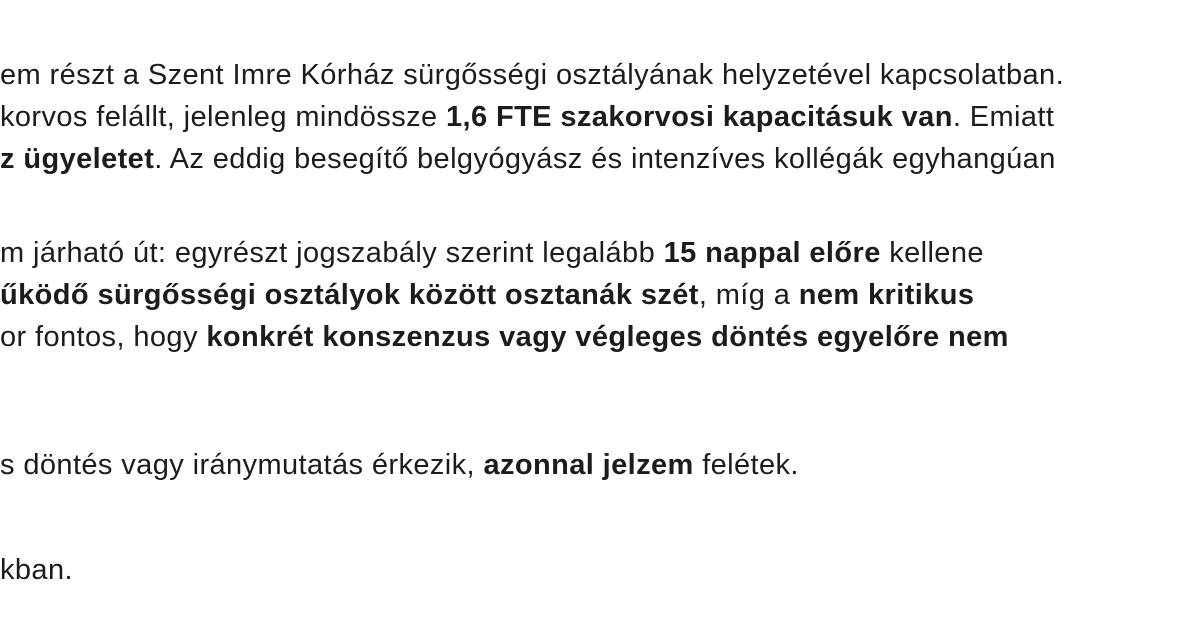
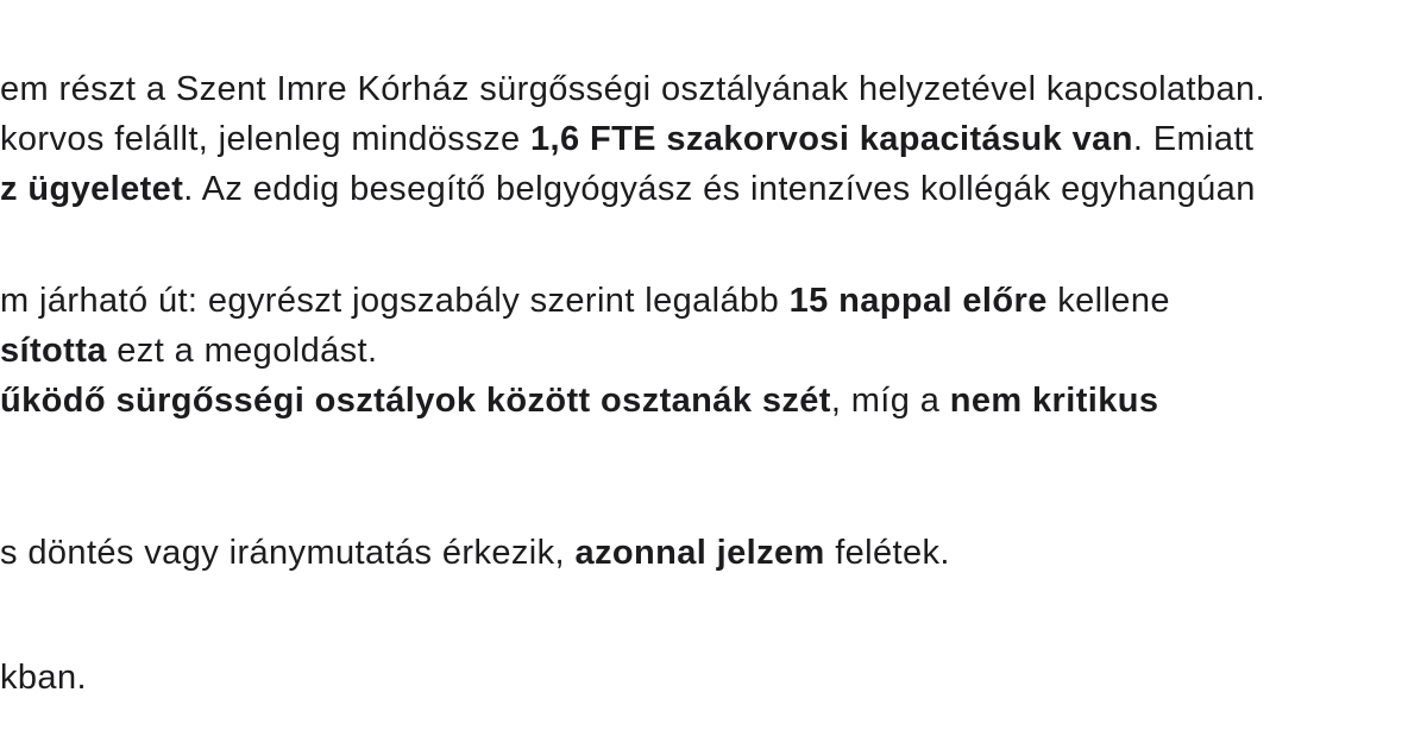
  em részt a Szent Imre Kórház sürgősségi osztályának helyzetével kapcsolatban.
  korvos felállt, jelenleg mindössze 1,6 FTE szakorvosi kapacitásuk van. Emiatt
  z ügyeletet. Az eddig besegítő belgyógyász és intenzíves kollégák egyhangúan
  m járható út: egyrészt jogszabály szerint legalább 15 nappal előre kellene
+ sította ezt a megoldást.
  űködő sürgősségi osztályok között osztanák szét, míg a nem kritikus
- or fontos, hogy konkrét konszenzus vagy végleges döntés egyelőre nem
  s döntés vagy iránymutatás érkezik, azonnal jelzem felétek.
  kban.
